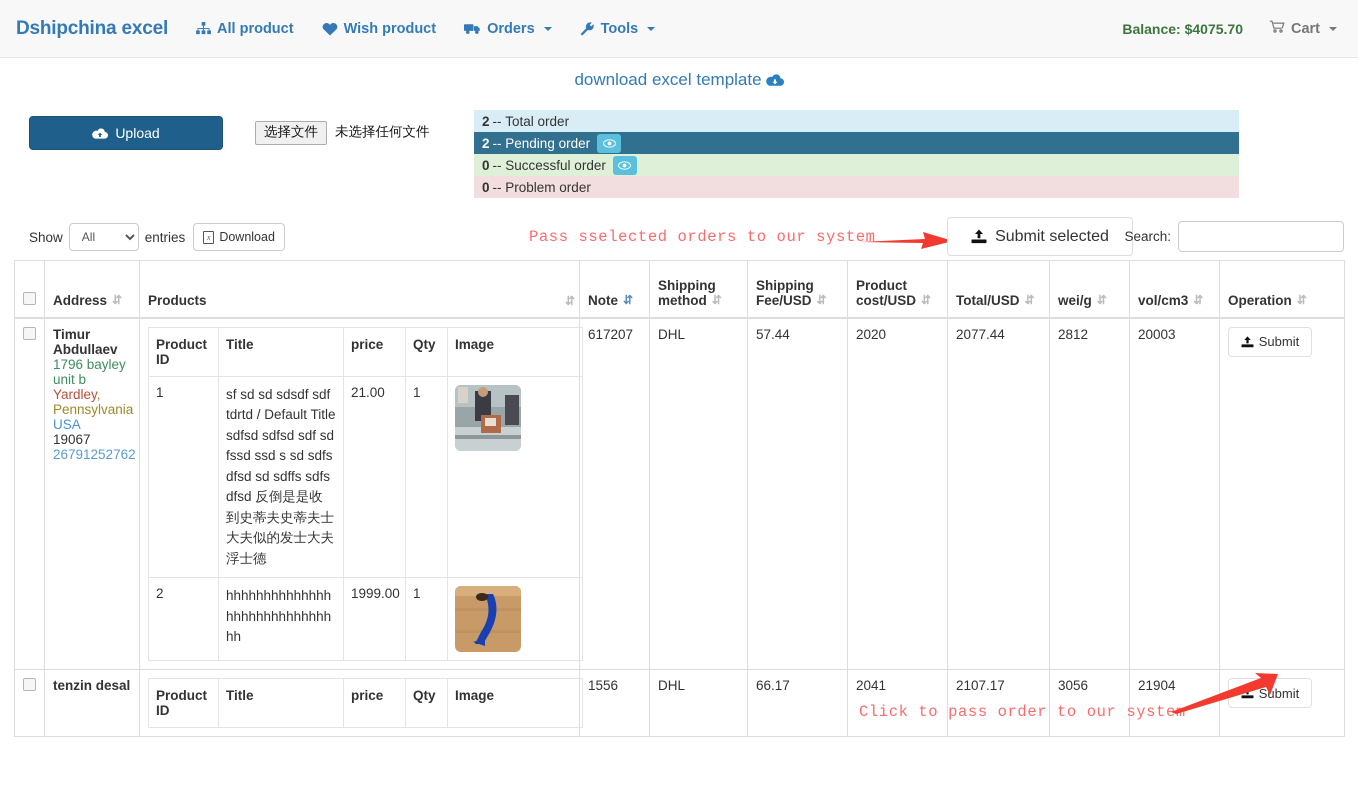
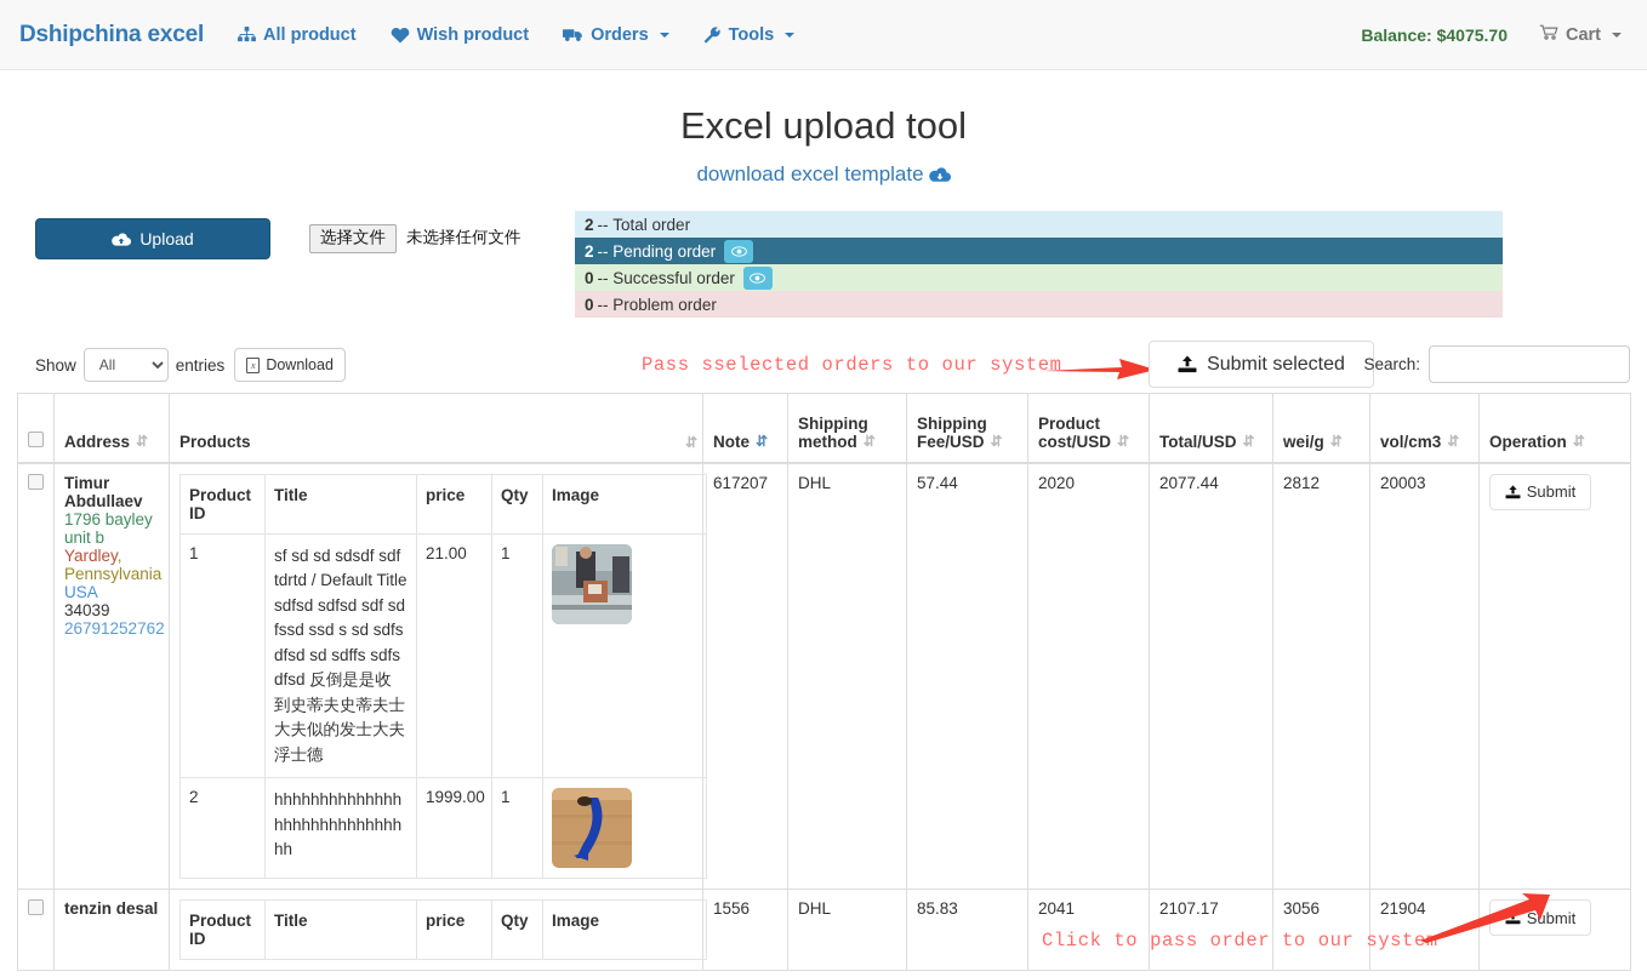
  Dshipchina excel
  All product
  Wish product
  Orders
  Tools
  Balance: $4075.70
  Cart
+ Excel upload tool
  download excel template
  Upload
  选择文件
  未选择任何文件
  2
  --
  Total order
  2
  --
  Pending order
  0
  --
  Successful order
  0
  --
  Problem order
  Show
  All
  entries
  x
  Download
  Pass sselected orders to our system
  Submit selected
  Search:
  Click to pass order to our syste
  	Address ⇵	Products ⇵	Note ⇵	Shipping method ⇵	Shipping Fee/USD ⇵	Product cost/USD ⇵	Total/USD ⇵	wei/g ⇵	vol/cm3 ⇵	Operation ⇵
- 	Timur Abdullaev 1796 bayley unit b Yardley, Pennsylvania USA 19067 26791252762
+ 	Timur Abdullaev 1796 bayley unit b Yardley, Pennsylvania USA 34039 26791252762
  Product ID	Title	price	Qty	Image
  1	sf sd sd sdsdf sdf tdrtd / Default Title sdfsd sdfsd sdf sd fssd ssd s sd sdfs dfsd sd sdffs sdfs dfsd 反倒是是收到史蒂夫史蒂夫士大夫似的发士大夫浮士德	21.00	1
  2	hhhhhhhhhhhhhhhhhhhhhhhhhhhhhh	1999.00	1
  			617207	DHL	57.44	2020	2077.44	2812	20003	Submit
  	tenzin desal
  Product ID	Title	price	Qty	Image
- 			1556	DHL	66.17	2041	2107.17	3056	21904	Submit
+ 			1556	DHL	85.83	2041	2107.17	3056	21904	Submit
